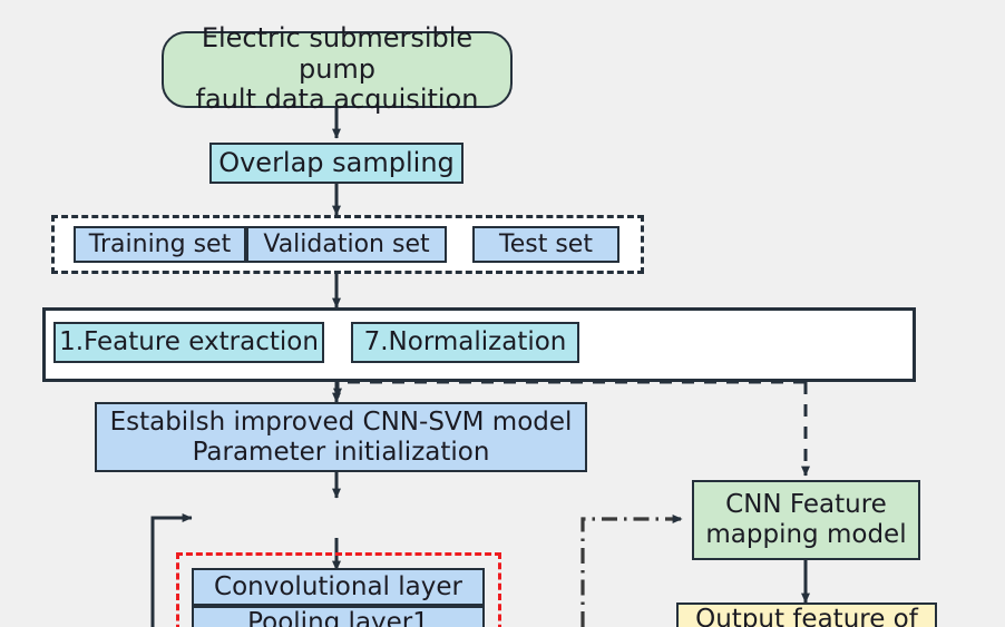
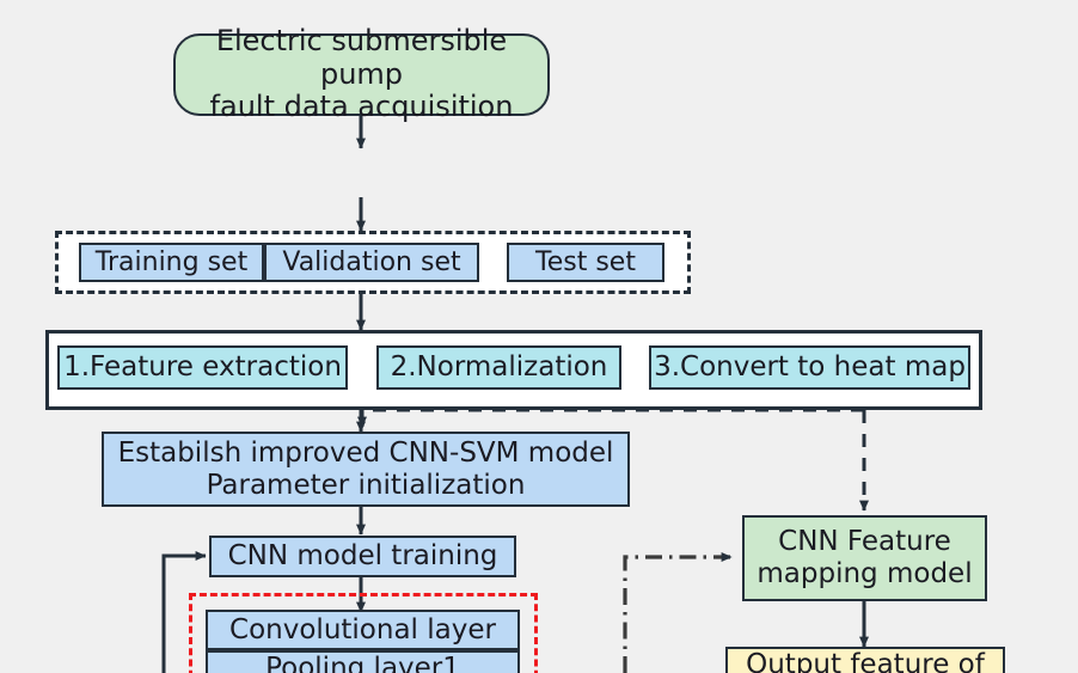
  Electric submersible pump
  fault data acquisition
- Overlap sampling
  Training set
  Validation set
  Test set
  1.Feature extraction
- 7.Normalization
+ 2.Normalization
+ 3.Convert to heat map
  Estabilsh improved CNN-SVM model
  Parameter initialization
+ CNN model training
  Convolutional layer
  Pooling layer1
  CNN Feature
  mapping model
  Output feature of
